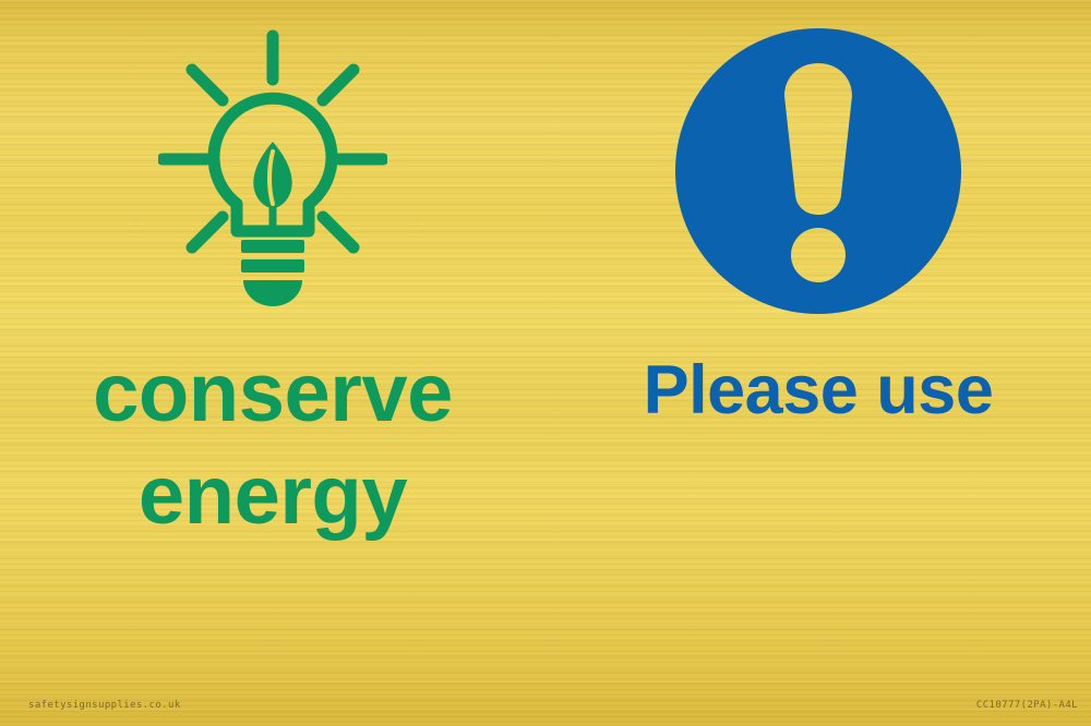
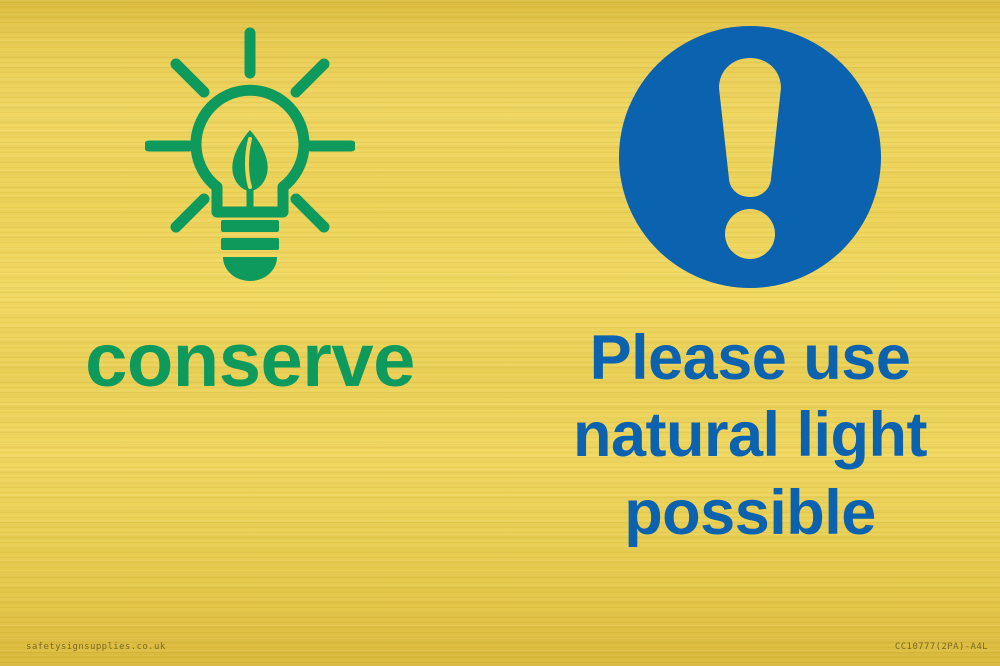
  conserve
- energy
  Please use
+ natural light
+ possible
  safetysignsupplies.co.uk
  CC10777(2PA)-A4L
